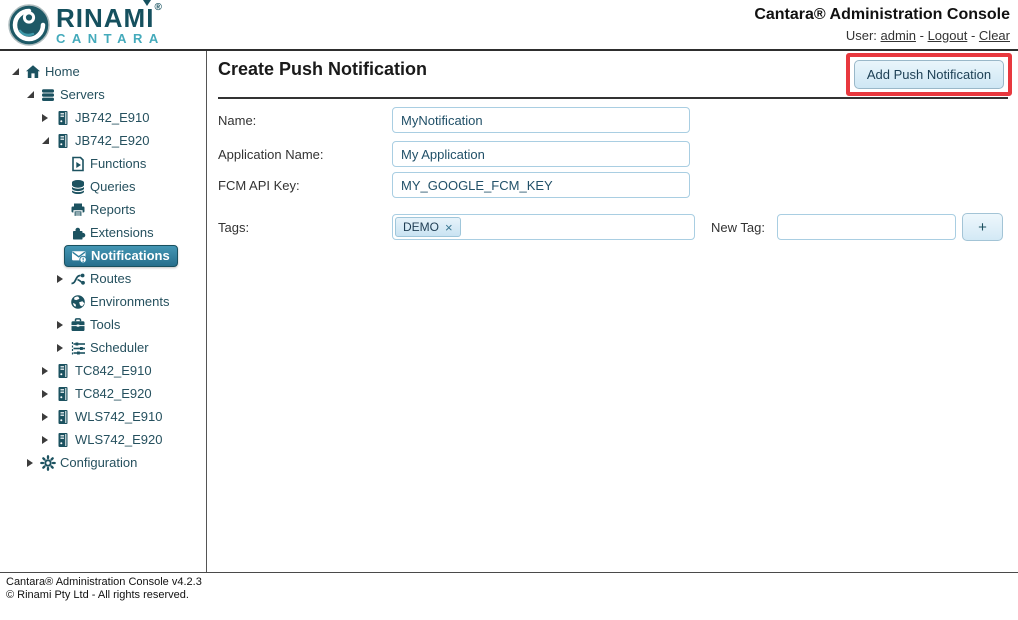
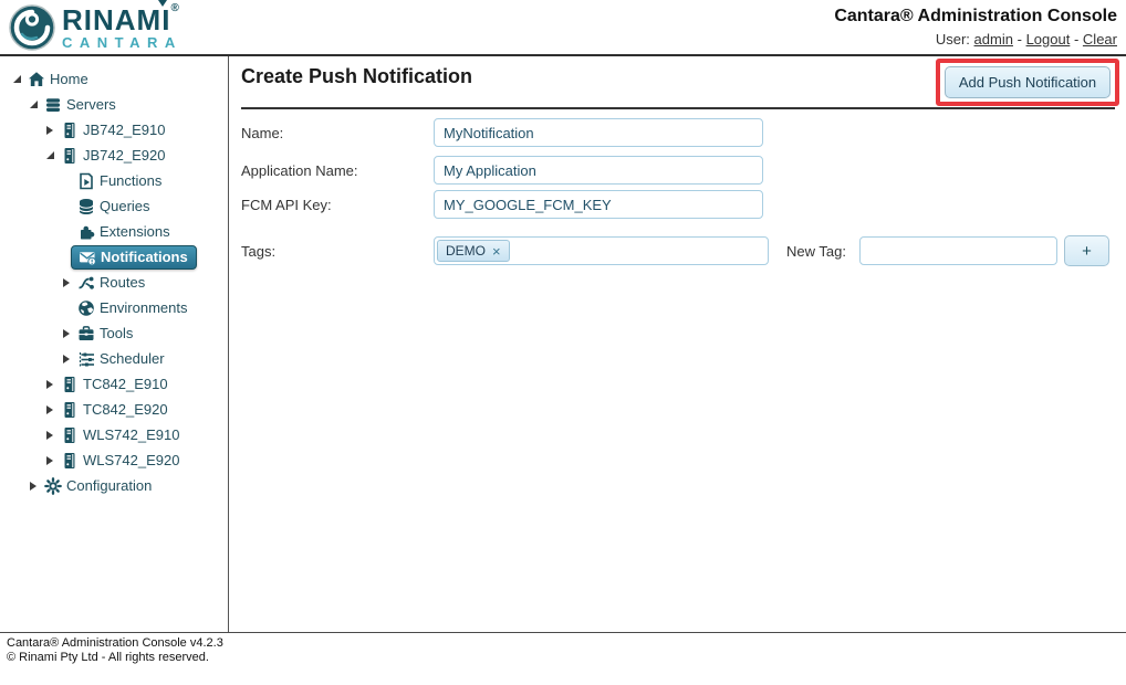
  RINAMI®
  CANTARA
  Cantara® Administration Console
  User: admin - Logout - Clear
  Home
  Servers
  JB742_E910
  JB742_E920
  Functions
  Queries
- Reports
  Extensions
  Notifications
  Routes
  Environments
  Tools
  Scheduler
  TC842_E910
  TC842_E920
  WLS742_E910
  WLS742_E920
  Configuration
  Create Push Notification
  Add Push Notification
  Name:
  MyNotification
  Application Name:
  My Application
  FCM API Key:
  MY_GOOGLE_FCM_KEY
  Tags:
  DEMO
  ×
  New Tag:
  +
  Cantara® Administration Console v4.2.3
  © Rinami Pty Ltd - All rights reserved.
